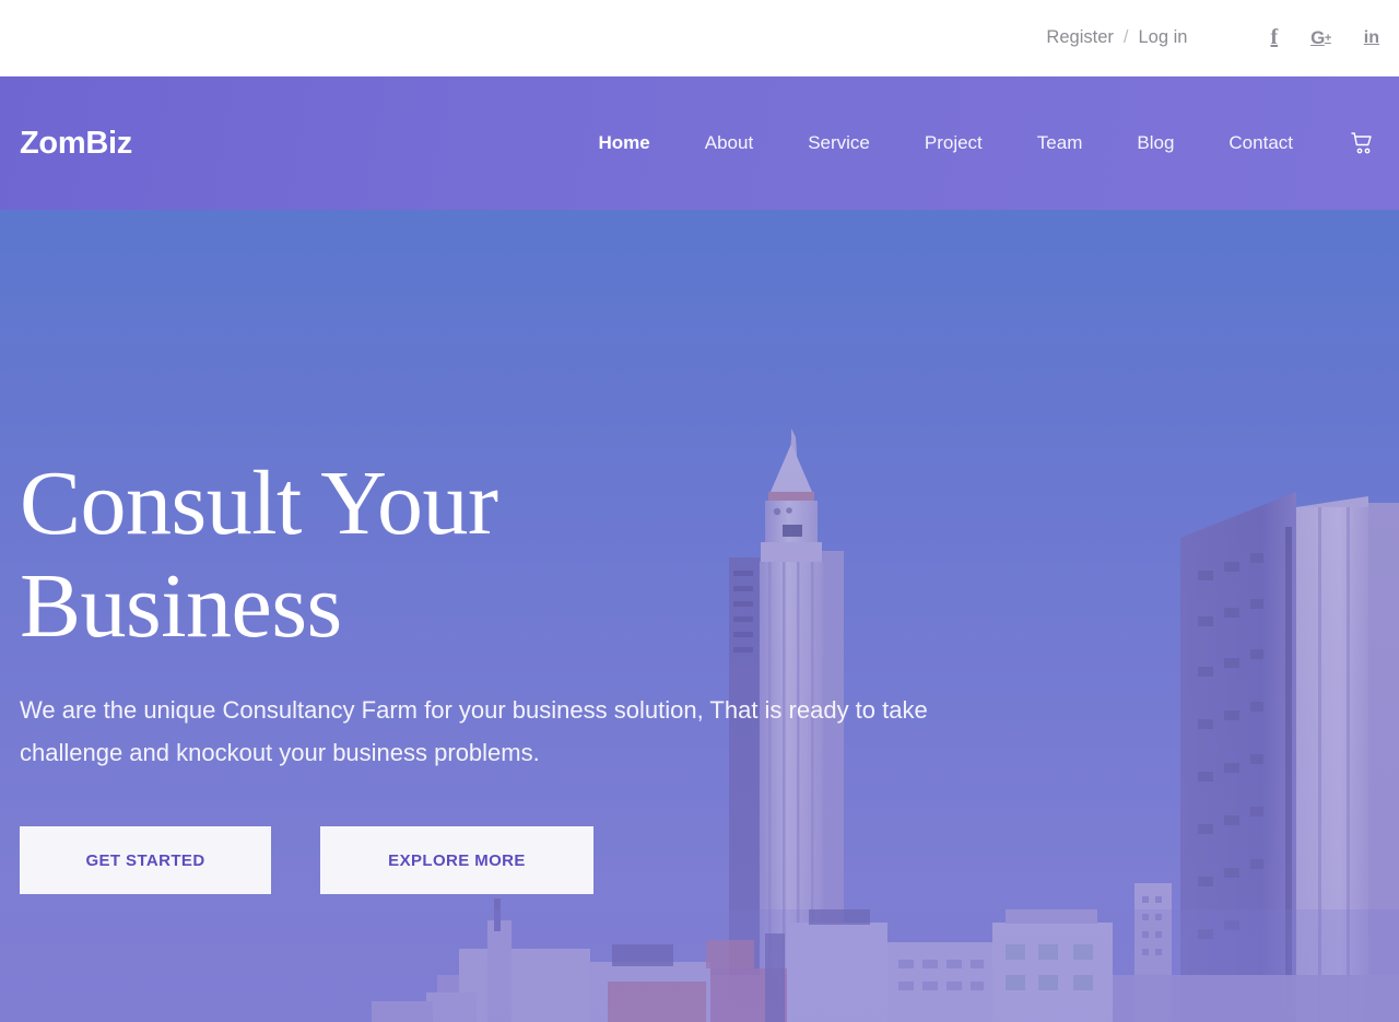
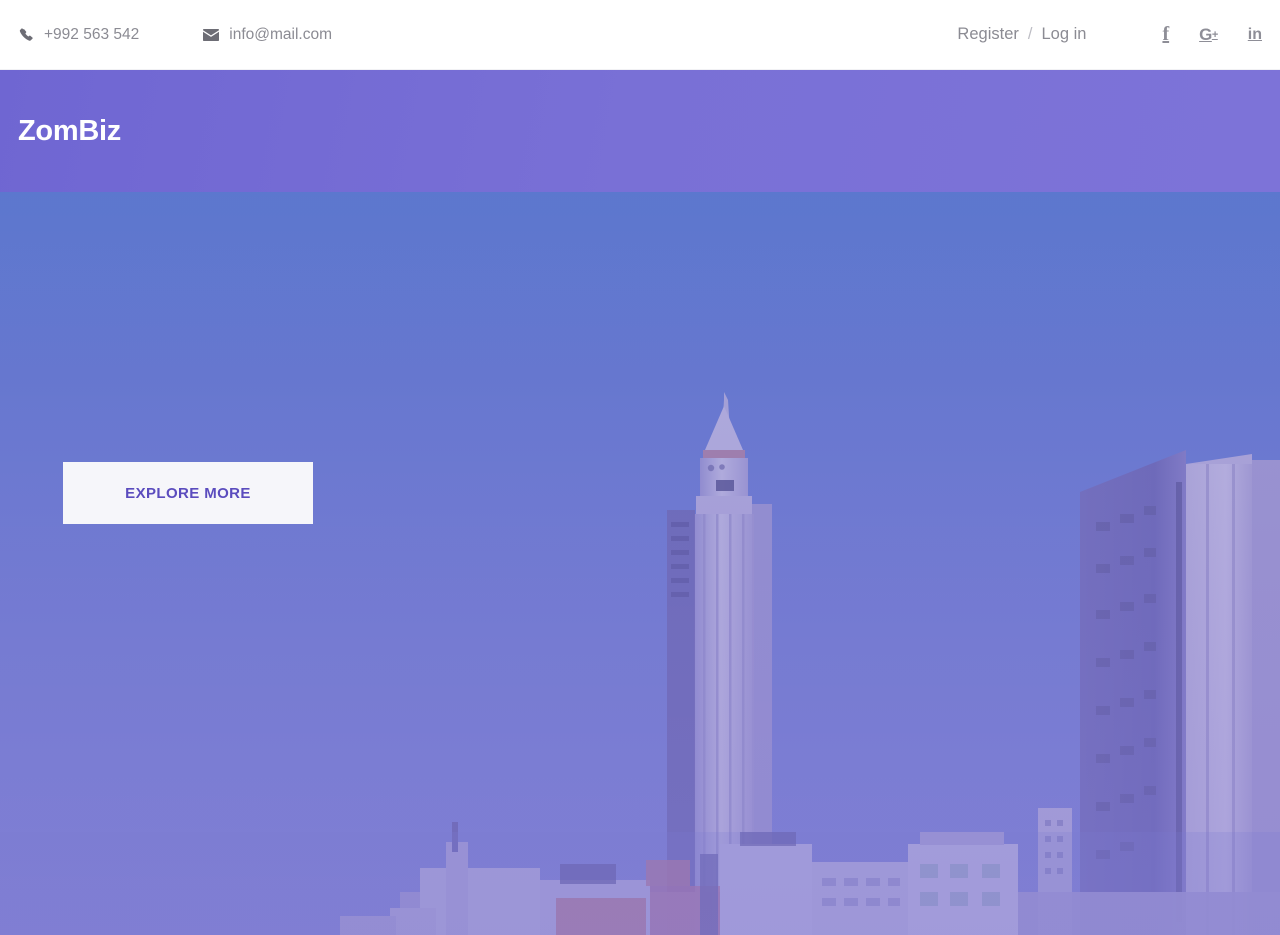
+ +992 563 542
+ info@mail.com
  Register
  /
  Log in
  f
  G
  +
  in
  ZomBiz
- Home
- About
- Service
- Project
- Team
- Blog
- Contact
- Consult Your
- Business
- We are the unique Consultancy Farm for your business solution, That is ready to take challenge and knockout your business problems.
- GET STARTED
  EXPLORE MORE
